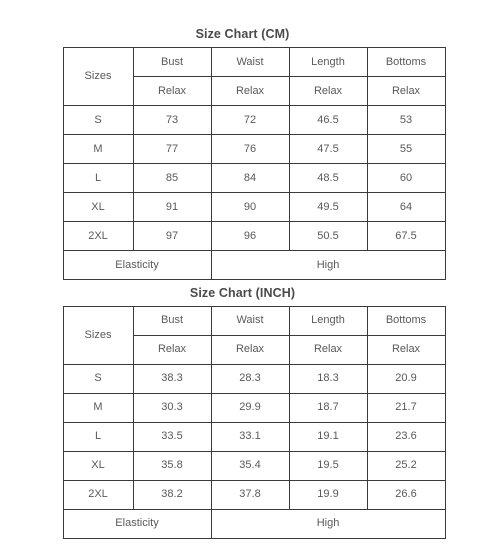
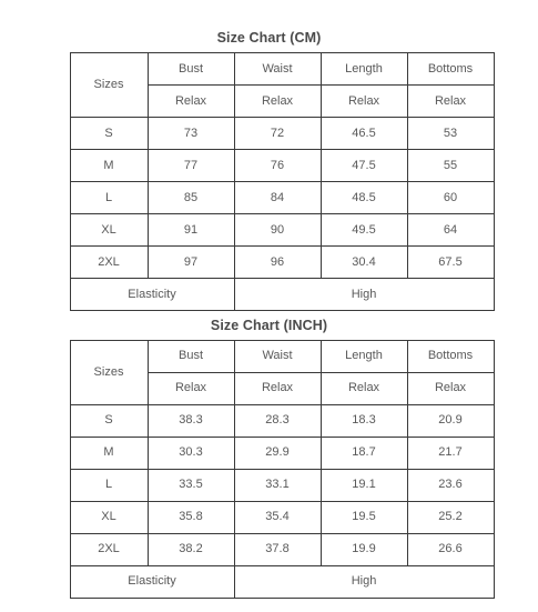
  Size Chart (CM)
  Sizes	Bust	Waist	Length	Bottoms
  Relax	Relax	Relax	Relax
  S	73	72	46.5	53
  M	77	76	47.5	55
  L	85	84	48.5	60
  XL	91	90	49.5	64
- 2XL	97	96	50.5	67.5
+ 2XL	97	96	30.4	67.5
  Elasticity	High
  Size Chart (INCH)
  Sizes	Bust	Waist	Length	Bottoms
  Relax	Relax	Relax	Relax
  S	38.3	28.3	18.3	20.9
  M	30.3	29.9	18.7	21.7
  L	33.5	33.1	19.1	23.6
  XL	35.8	35.4	19.5	25.2
  2XL	38.2	37.8	19.9	26.6
  Elasticity	High
